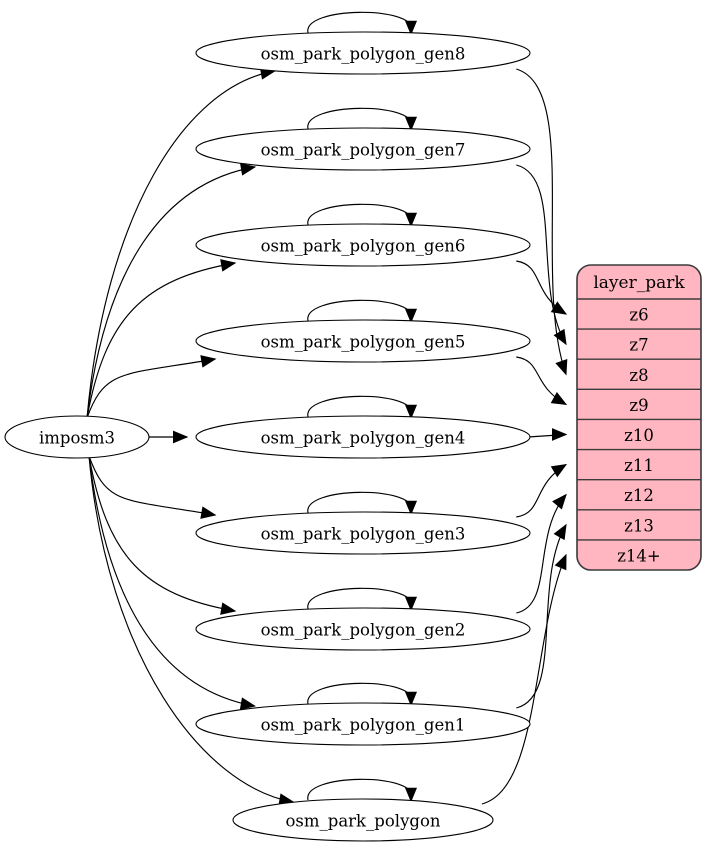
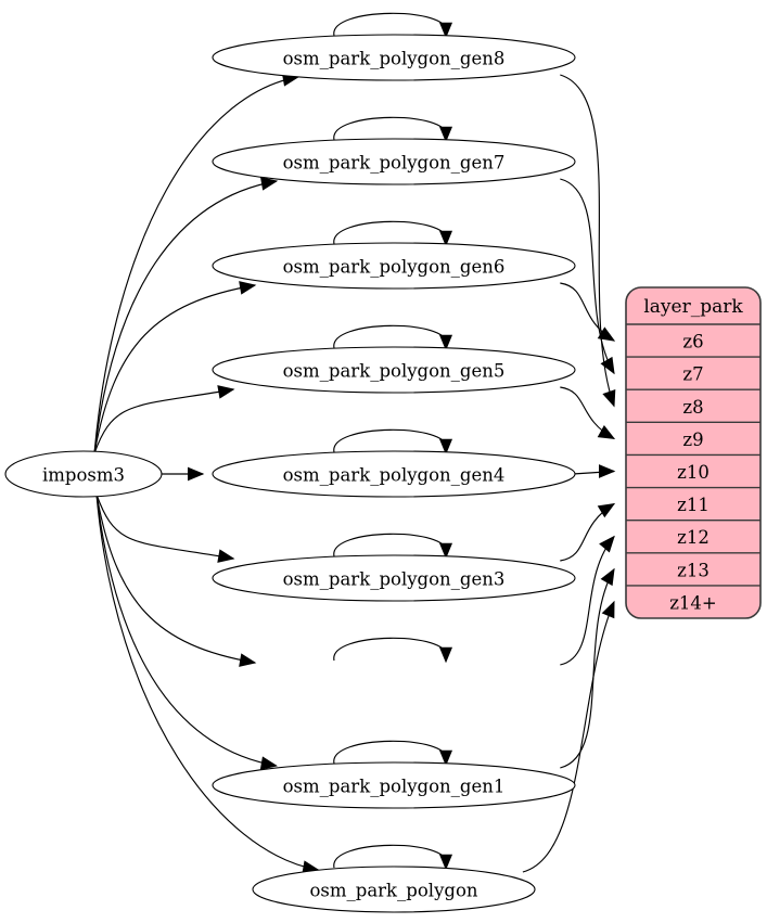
  osm_park_polygon_gen8
  osm_park_polygon_gen7
  osm_park_polygon_gen6
  osm_park_polygon_gen5
  osm_park_polygon_gen4
  osm_park_polygon_gen3
- osm_park_polygon_gen2
  osm_park_polygon_gen1
  osm_park_polygon
  imposm3
  layer_park
  z6
  z7
  z8
  z9
  z10
  z11
  z12
  z13
  z14+
